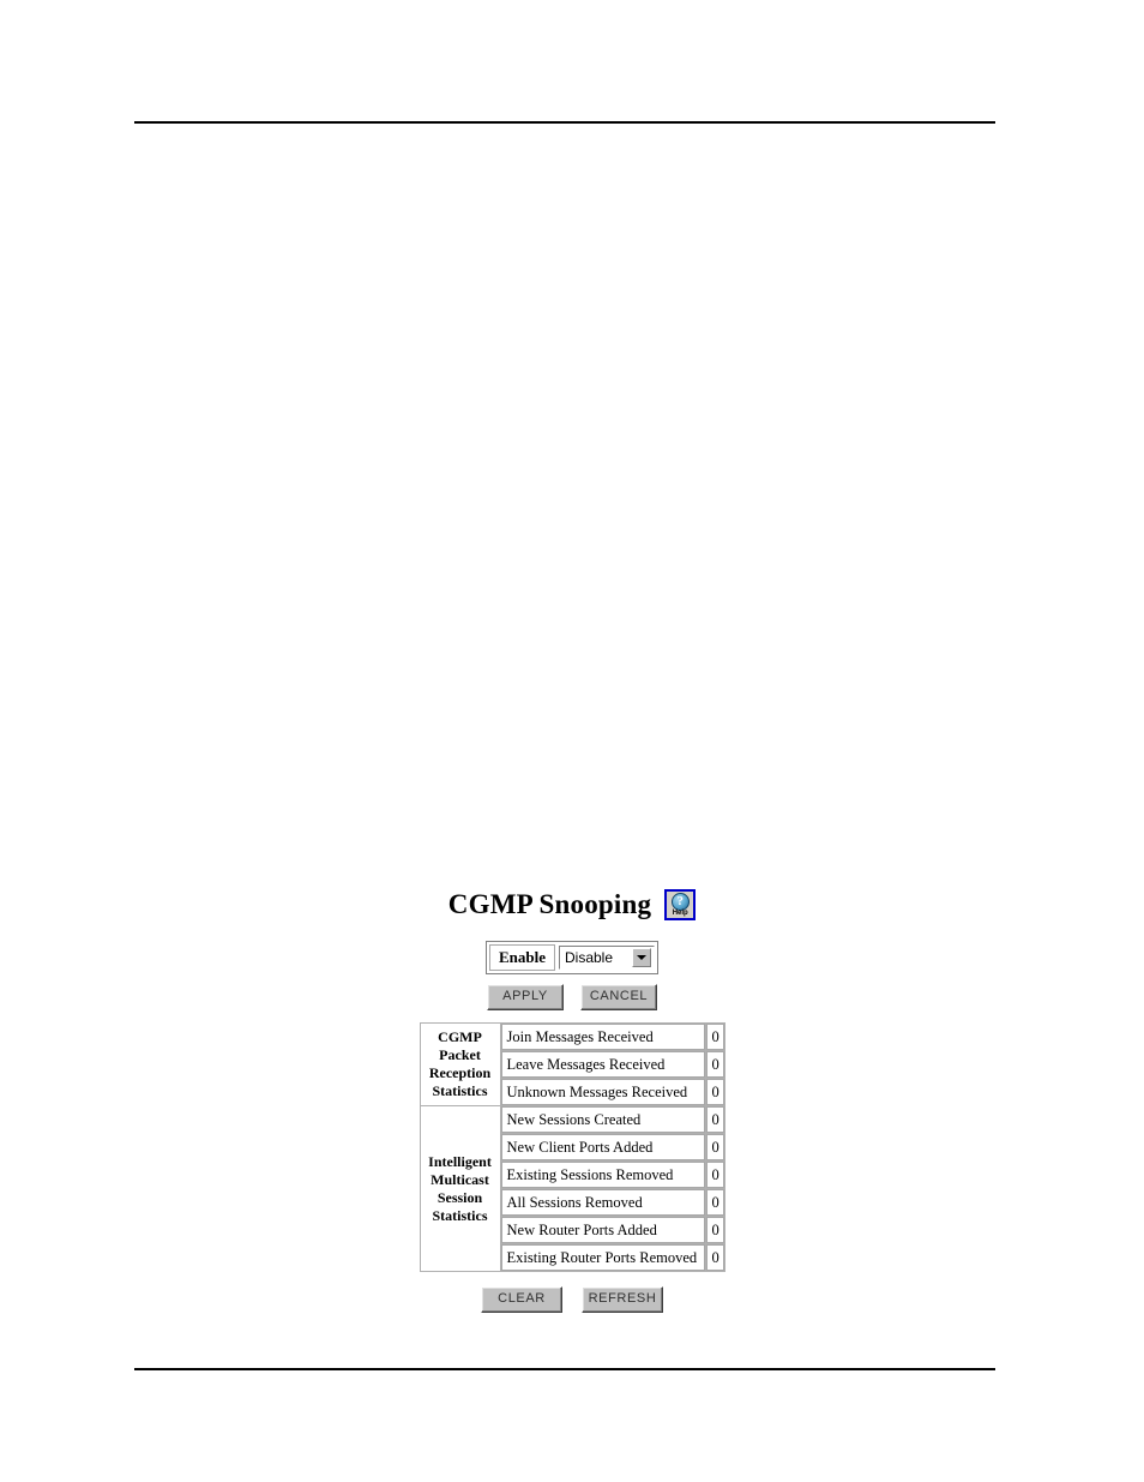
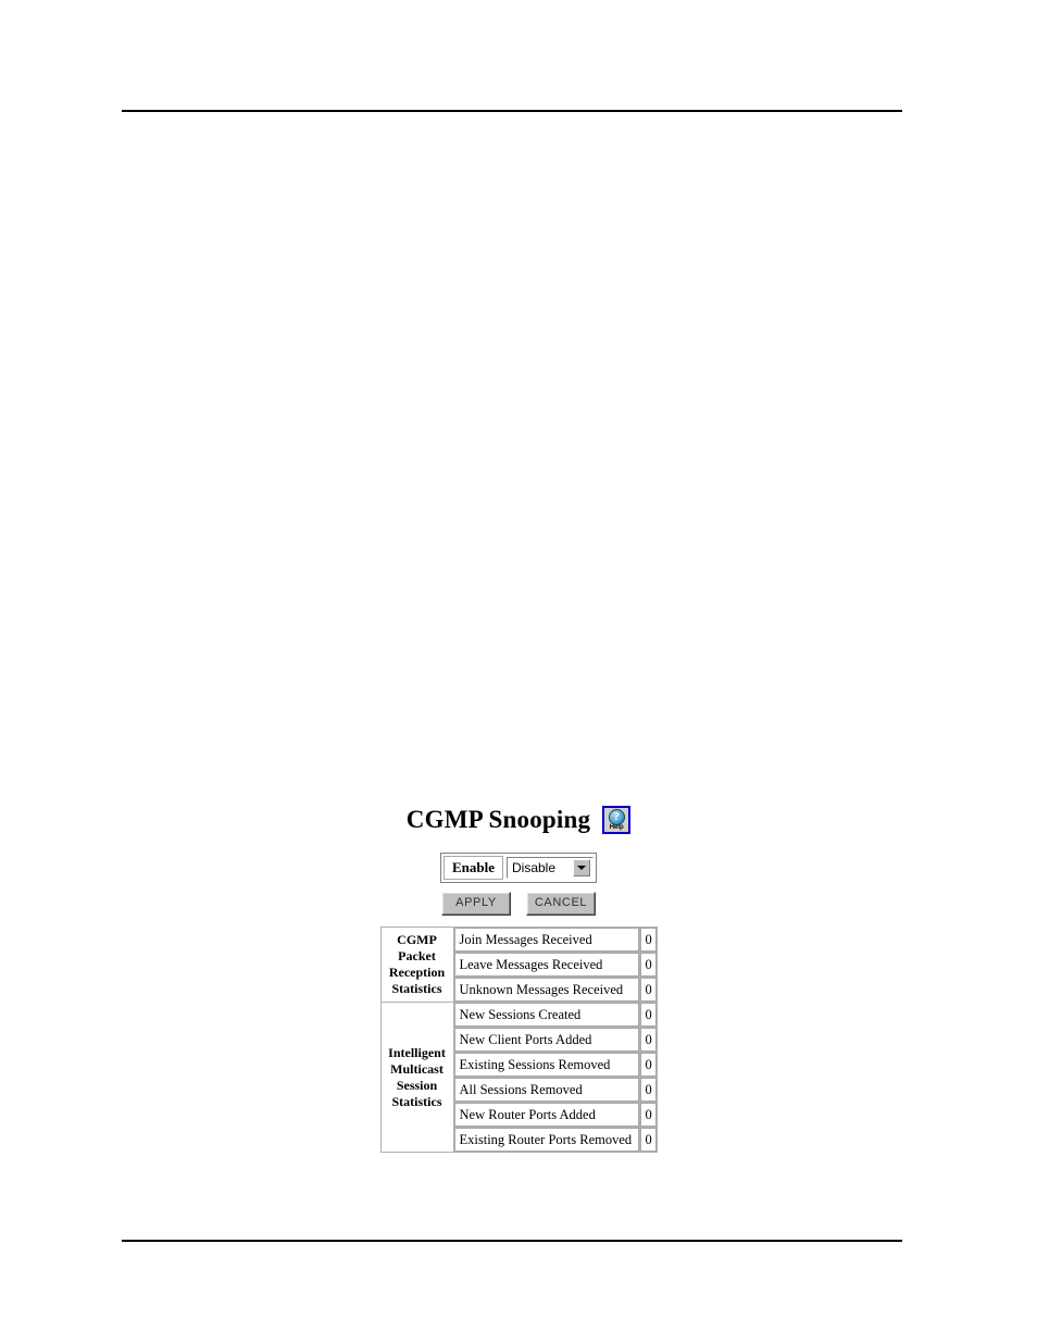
  CGMP Snooping
  ?
  Enable
  Disable
  APPLY
  CANCEL
  CGMP Packet Reception Statistics	Join Messages Received	0
  Leave Messages Received	0
  Unknown Messages Received	0
  Intelligent Multicast Session Statistics	New Sessions Created	0
  New Client Ports Added	0
  Existing Sessions Removed	0
  All Sessions Removed	0
  New Router Ports Added	0
  Existing Router Ports Removed	0
- CLEAR
- REFRESH
